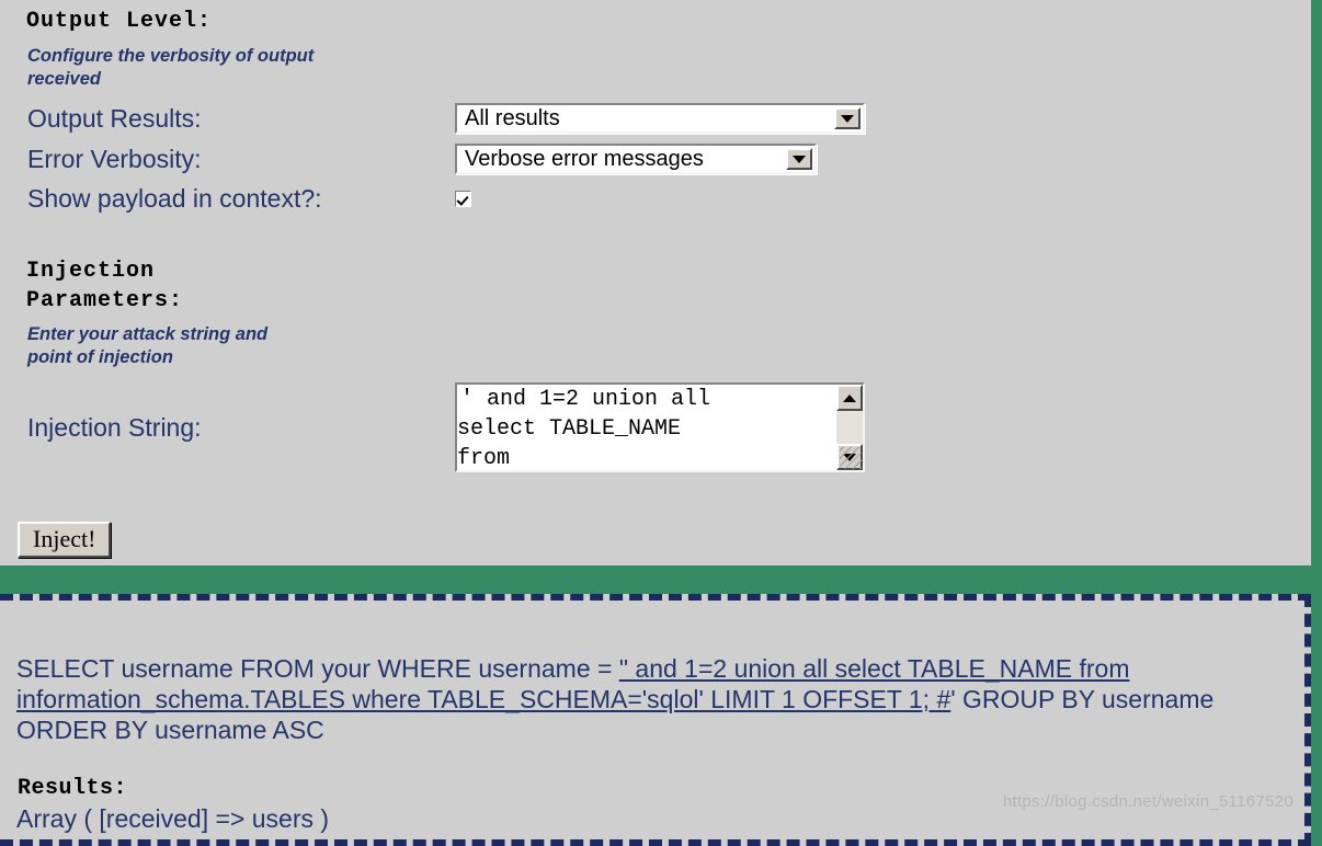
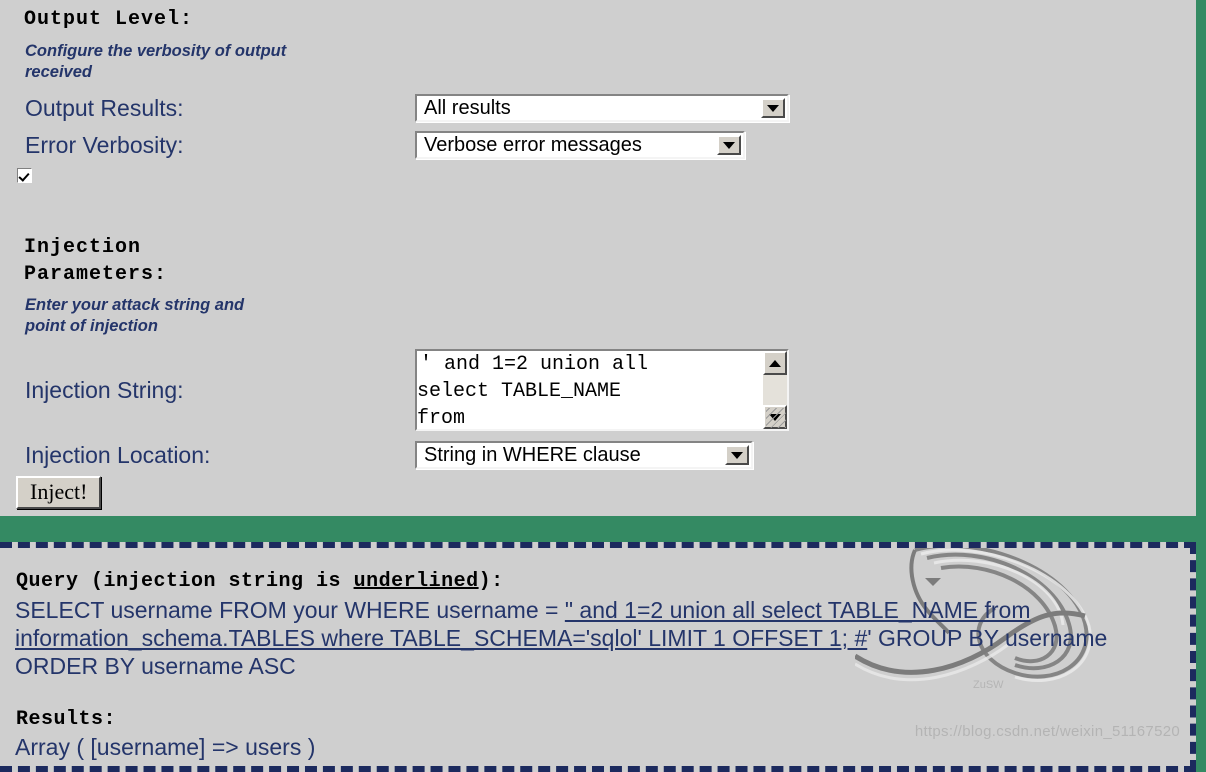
  Output Level:
  Configure the verbosity of output
  received
  Output Results:
  All results
  Error Verbosity:
  Verbose error messages
- Show payload in context?:
  Injection
  Parameters:
  Enter your attack string and
  point of injection
  Injection String:
  ' and 1=2 union all
  select TABLE_NAME
  from
+ Injection Location:
+ String in WHERE clause
  Inject!
+ ZuSW
+ Query (injection string is underlined):
  SELECT username FROM your WHERE username = " and 1=2 union all select TABLE_NAME from information_schema.TABLES where TABLE_SCHEMA='sqlol' LIMIT 1 OFFSET 1; #' GROUP BY username ORDER BY username ASC
  Results:
- Array ( [received] => users )
+ Array ( [username] => users )
  https://blog.csdn.net/weixin_51167520
